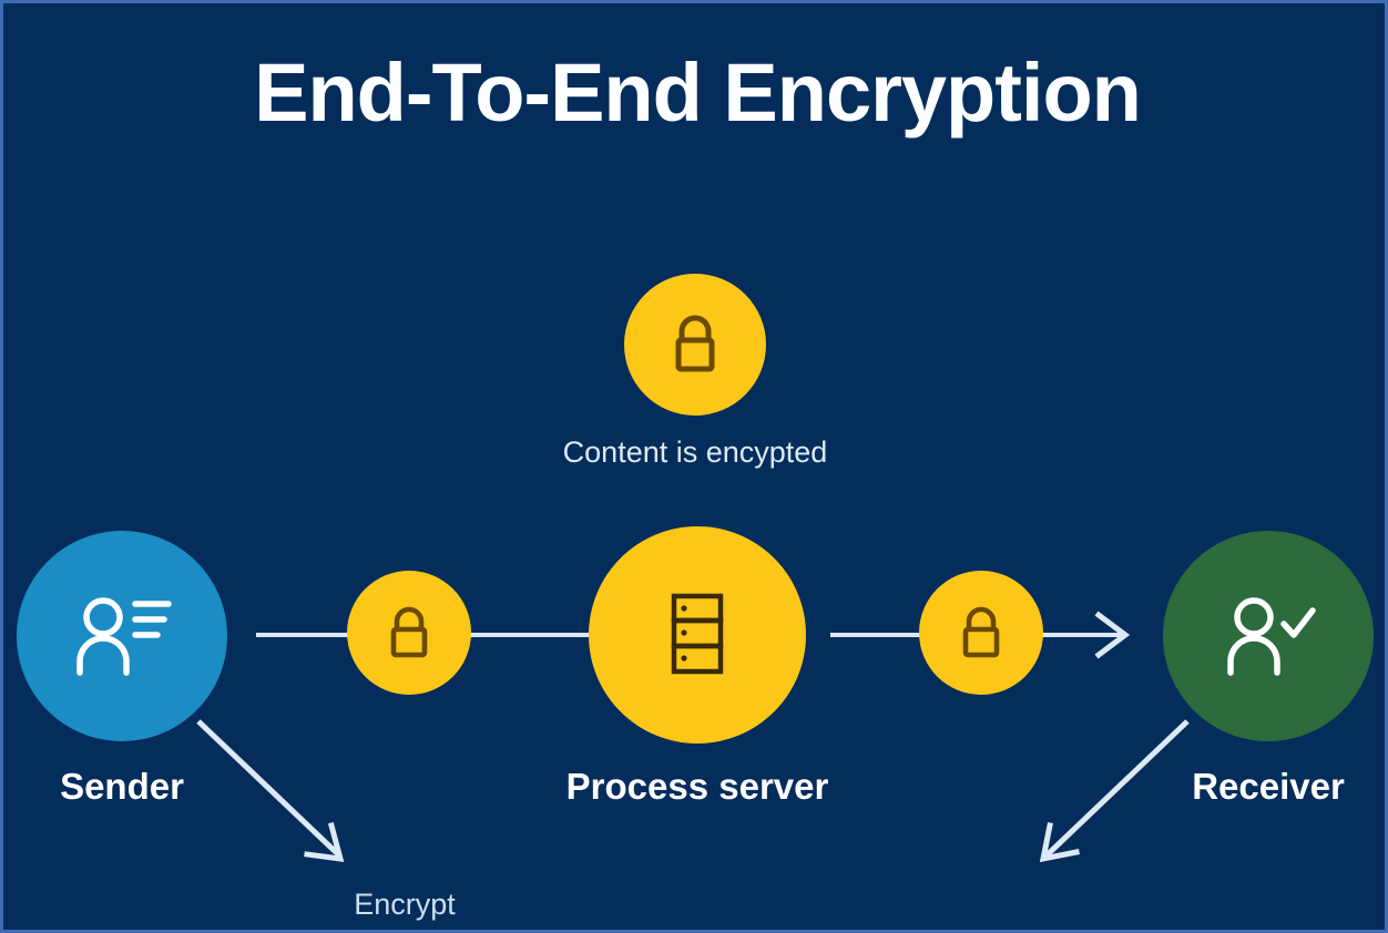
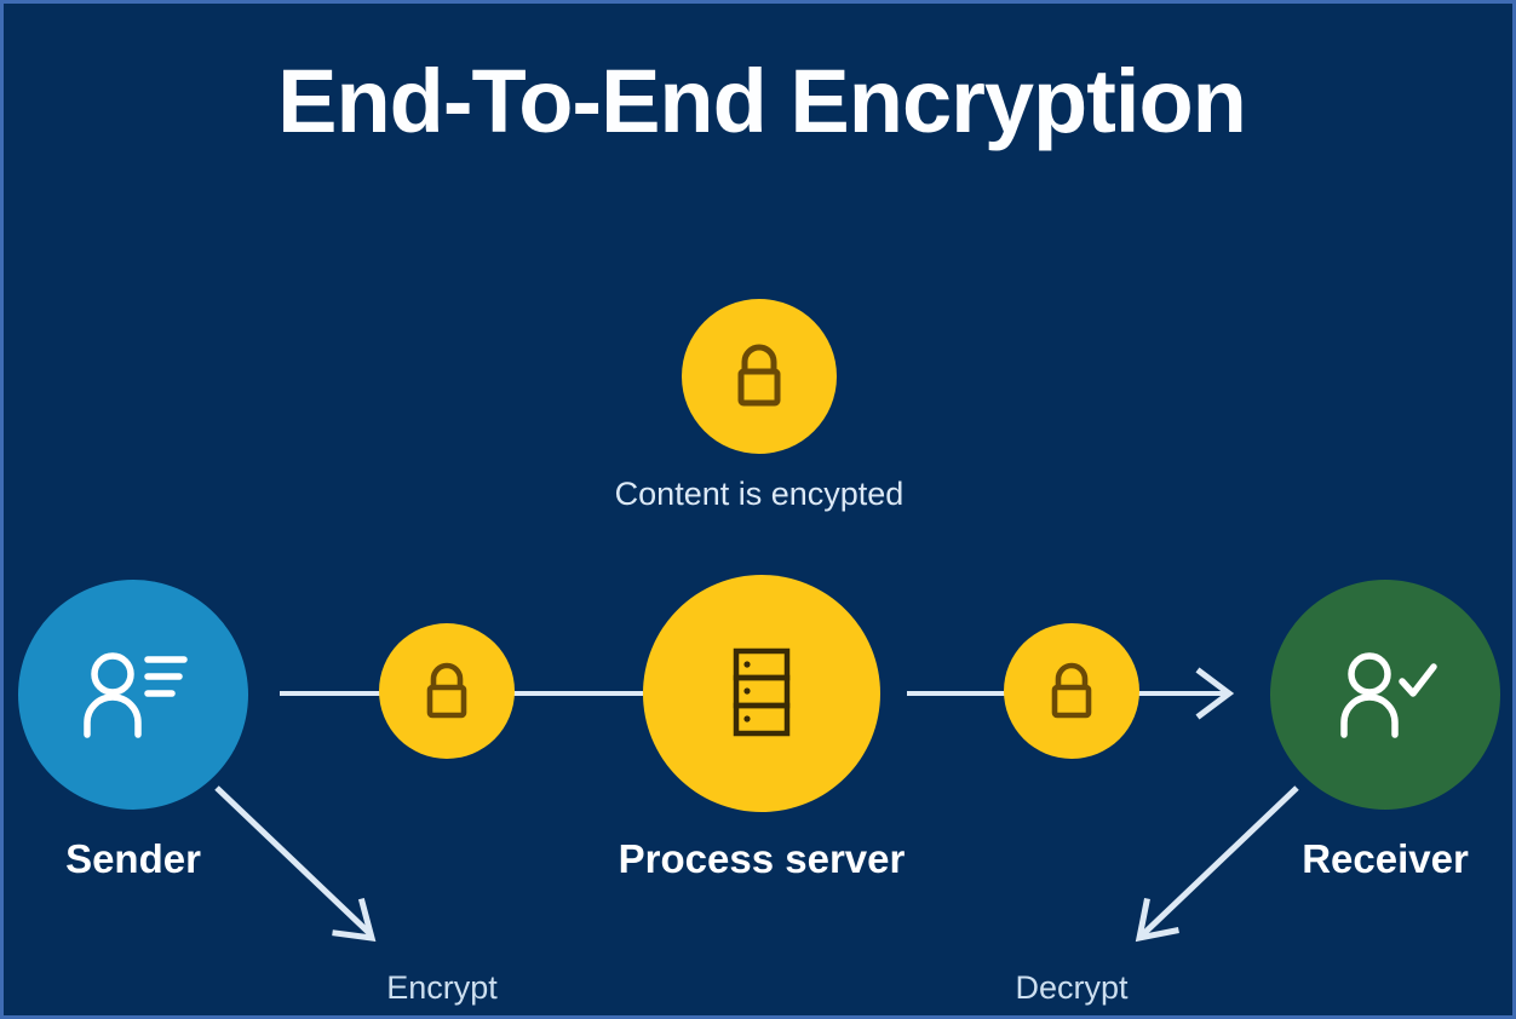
  End-To-End Encryption
  Content is encypted
  Sender
  Process server
  Receiver
  Encrypt
+ Decrypt
